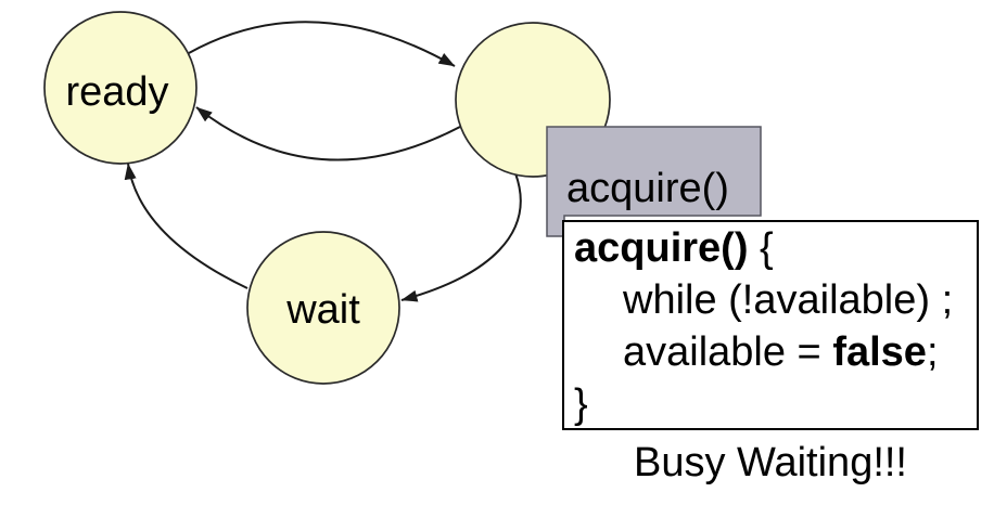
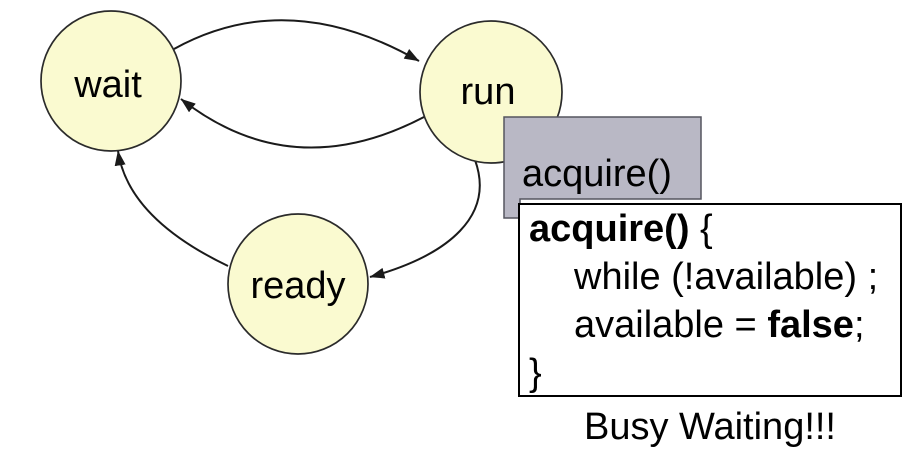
- ready
+ wait
+ run
- wait
+ ready
  acquire()
  acquire() {
  while (!available) ;
  available = false;
  }
  Busy Waiting!!!
